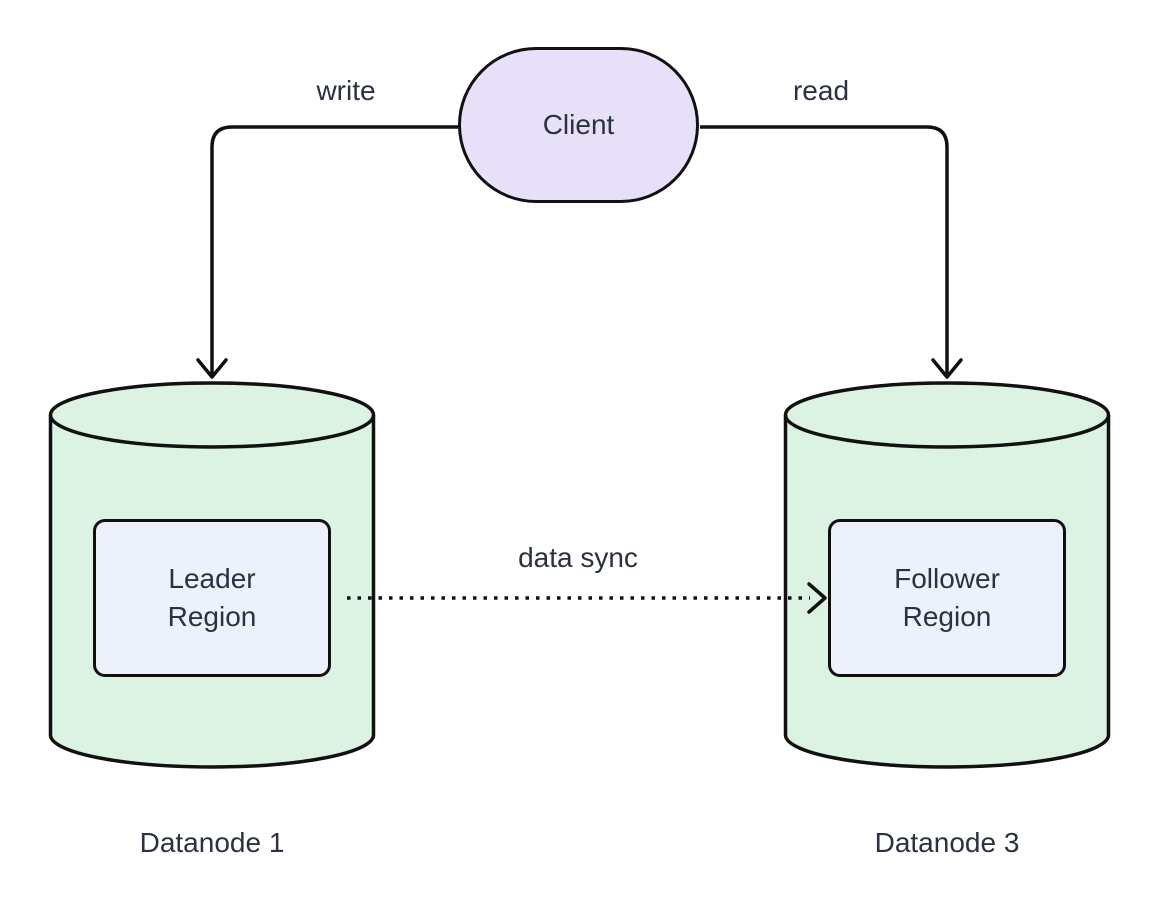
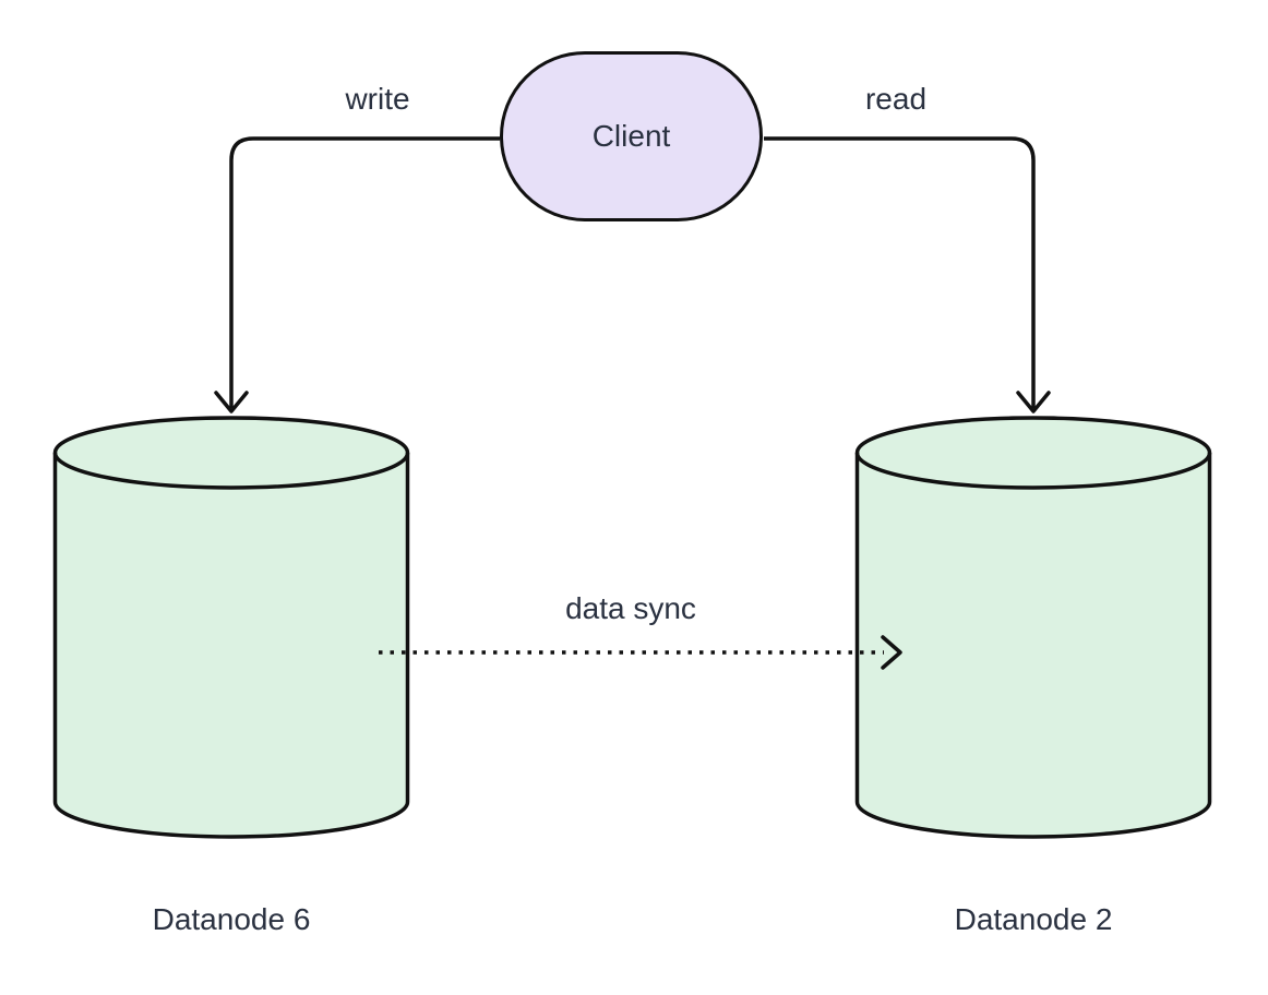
  Client
- Leader Region
- Follower Region
  write
  read
  data sync
- Datanode 1
+ Datanode 6
- Datanode 3
+ Datanode 2
